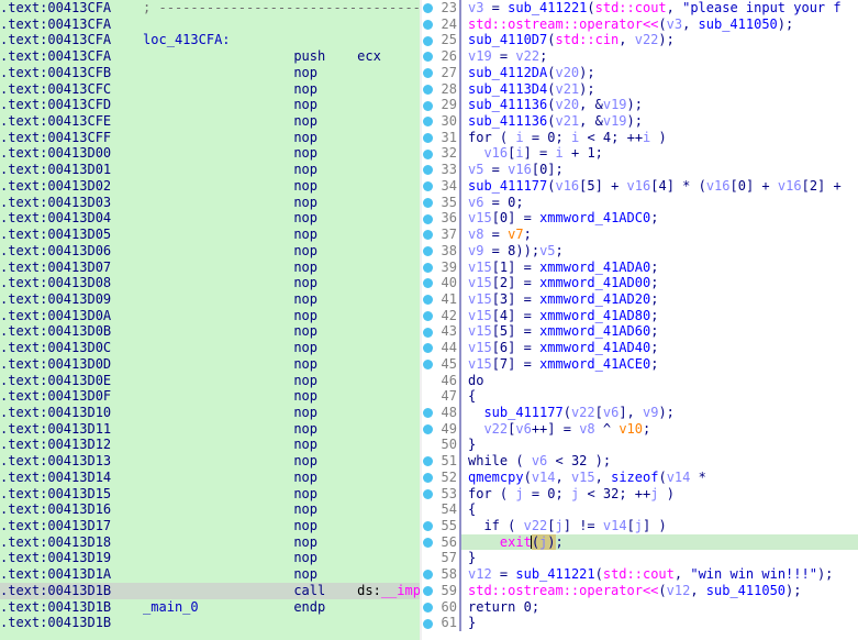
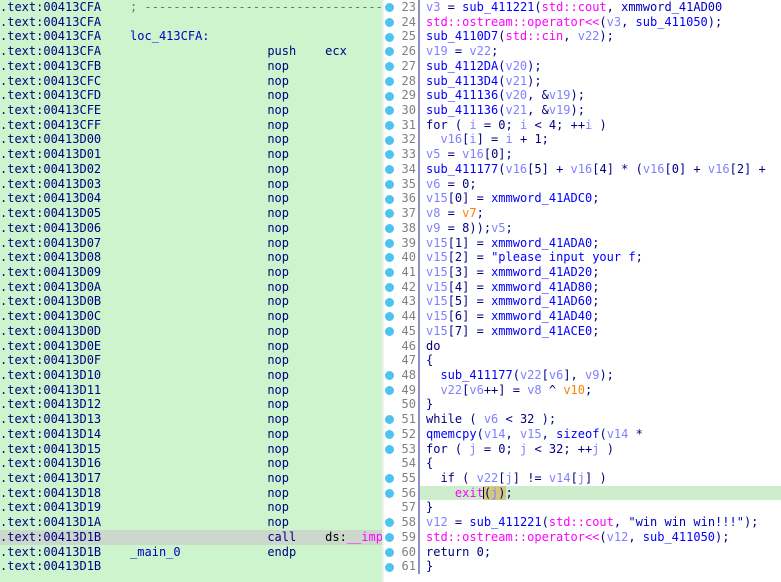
  .text:00413CFA
  .text:00413CFA loc_413CFA:
  .text:00413CFA push ecx
  .text:00413CFB nop
  .text:00413CFC nop
  .text:00413CFD nop
  .text:00413CFE nop
  .text:00413CFF nop
  .text:00413D00 nop
  .text:00413D01 nop
  .text:00413D02 nop
  .text:00413D03 nop
  .text:00413D04 nop
  .text:00413D05 nop
  .text:00413D06 nop
  .text:00413D07 nop
  .text:00413D08 nop
  .text:00413D09 nop
  .text:00413D0A nop
  .text:00413D0B nop
  .text:00413D0C nop
  .text:00413D0D nop
  .text:00413D0E nop
  .text:00413D0F nop
  .text:00413D10 nop
  .text:00413D11 nop
  .text:00413D12 nop
  .text:00413D13 nop
  .text:00413D14 nop
  .text:00413D15 nop
  .text:00413D16 nop
  .text:00413D17 nop
  .text:00413D18 nop
  .text:00413D19 nop
  .text:00413D1A nop
  .text:00413D1B call ds:__imp
  .text:00413D1B _main_0 endp
  .text:00413D1B
  23
- v3 = sub_411221(std::cout, "please input your f
+ v3 = sub_411221(std::cout, xmmword_41AD00
  24
  std::ostream::operator<<(v3, sub_411050);
  25
  sub_4110D7(std::cin, v22);
  26
  v19 = v22;
  27
  sub_4112DA(v20);
  28
  sub_4113D4(v21);
  29
  sub_411136(v20, &v19);
  30
  sub_411136(v21, &v19);
  31
  for ( i = 0; i < 4; ++i )
  32
  v16[i] = i + 1;
  33
  v5 = v16[0];
  34
  sub_411177(v16[5] + v16[4] * (v16[0] + v16[2] +
  35
  v6 = 0;
  36
  v15[0] = xmmword_41ADC0;
  37
  v8 = v7;
  38
  v9 = 8));v5;
  39
  v15[1] = xmmword_41ADA0;
  40
- v15[2] = xmmword_41AD00;
+ v15[2] = "please input your f;
  41
  v15[3] = xmmword_41AD20;
  42
  v15[4] = xmmword_41AD80;
  43
  v15[5] = xmmword_41AD60;
  44
  v15[6] = xmmword_41AD40;
  45
  v15[7] = xmmword_41ACE0;
  46
  do
  47
  {
  48
  sub_411177(v22[v6], v9);
  49
  v22[v6++] = v8 ^ v10;
  50
  }
  51
  while ( v6 < 32 );
  52
  qmemcpy(v14, v15, sizeof(v14 *
  53
  for ( j = 0; j < 32; ++j )
  54
  {
  55
  if ( v22[j] != v14[j] )
  56
  exit(j);
  57
  }
  58
  v12 = sub_411221(std::cout, "win win win!!!");
  59
  std::ostream::operator<<(v12, sub_411050);
  60
  return 0;
  61
  }
